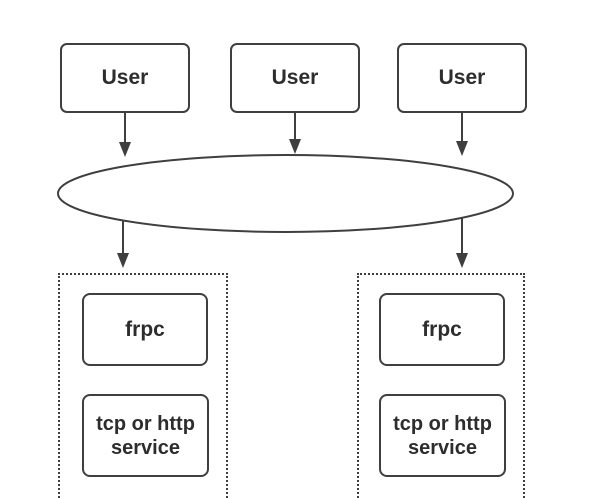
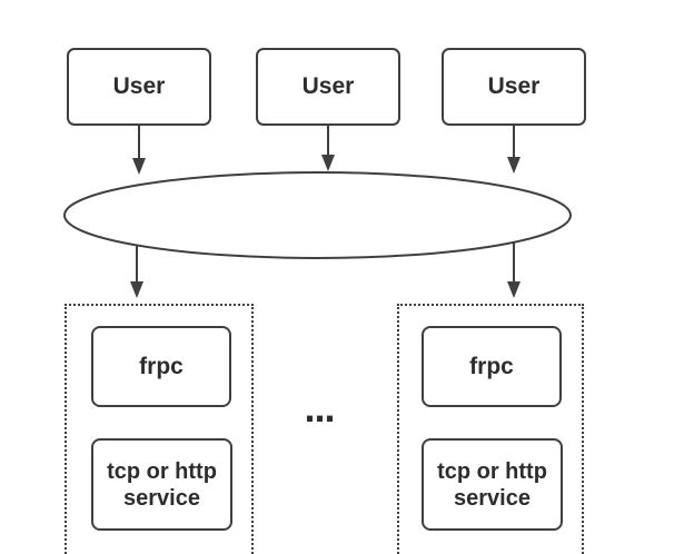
  User
  User
  User
  frpc
  tcp or http service
+ ...
  frpc
  tcp or http service
